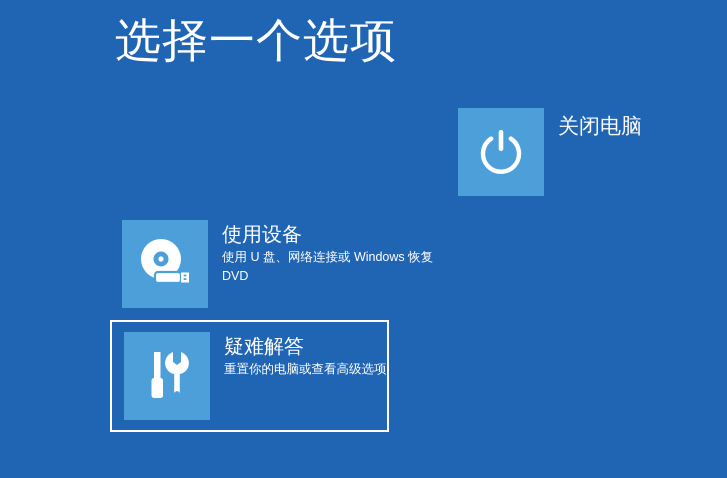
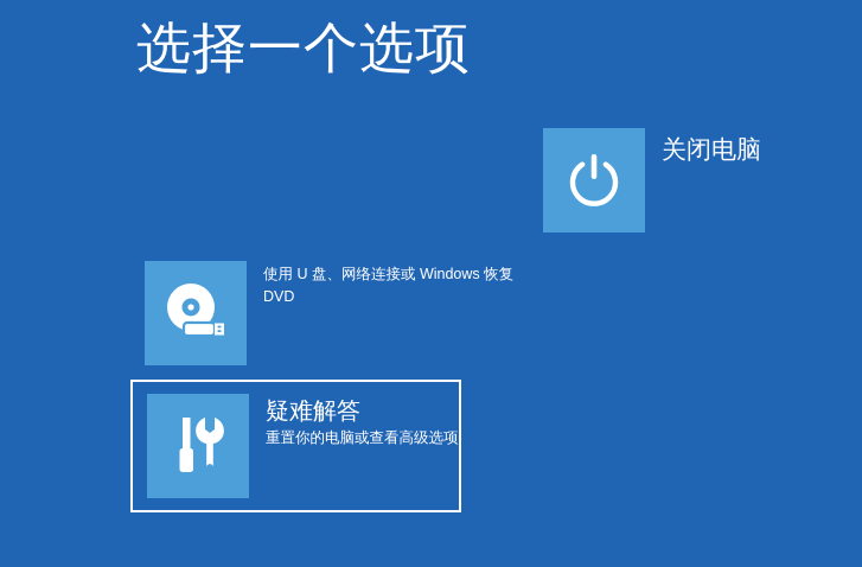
  选择一个选项
- 使用设备
  使用 U 盘、网络连接或 Windows 恢复 DVD
  疑难解答
  重置你的电脑或查看高级选项
  关闭电脑
